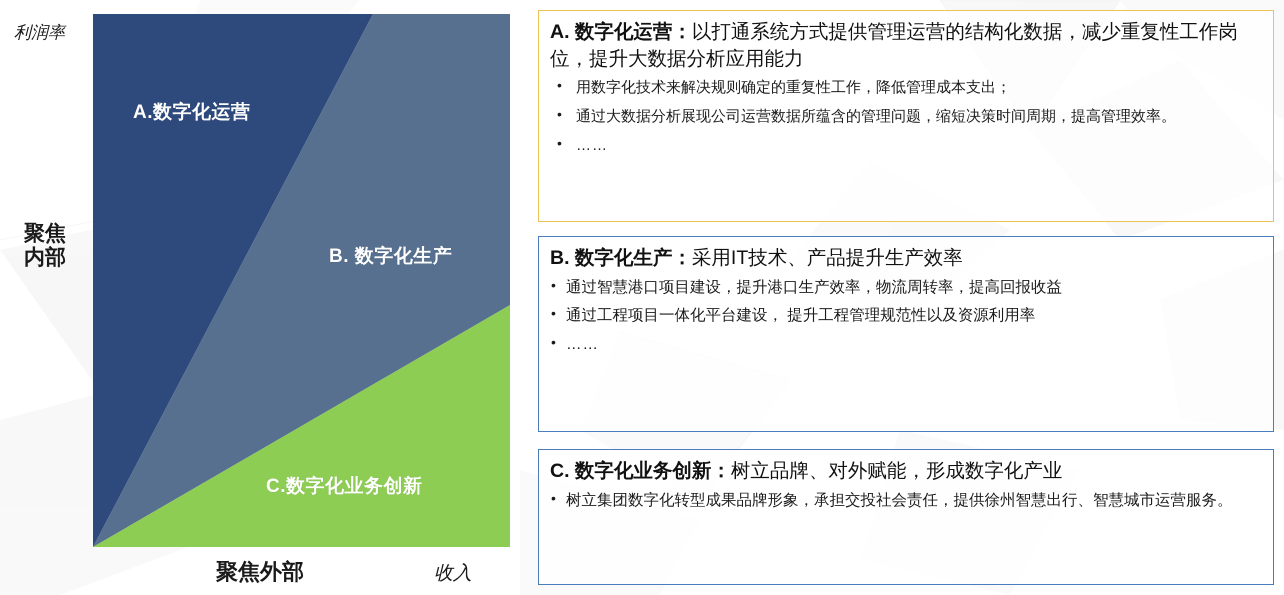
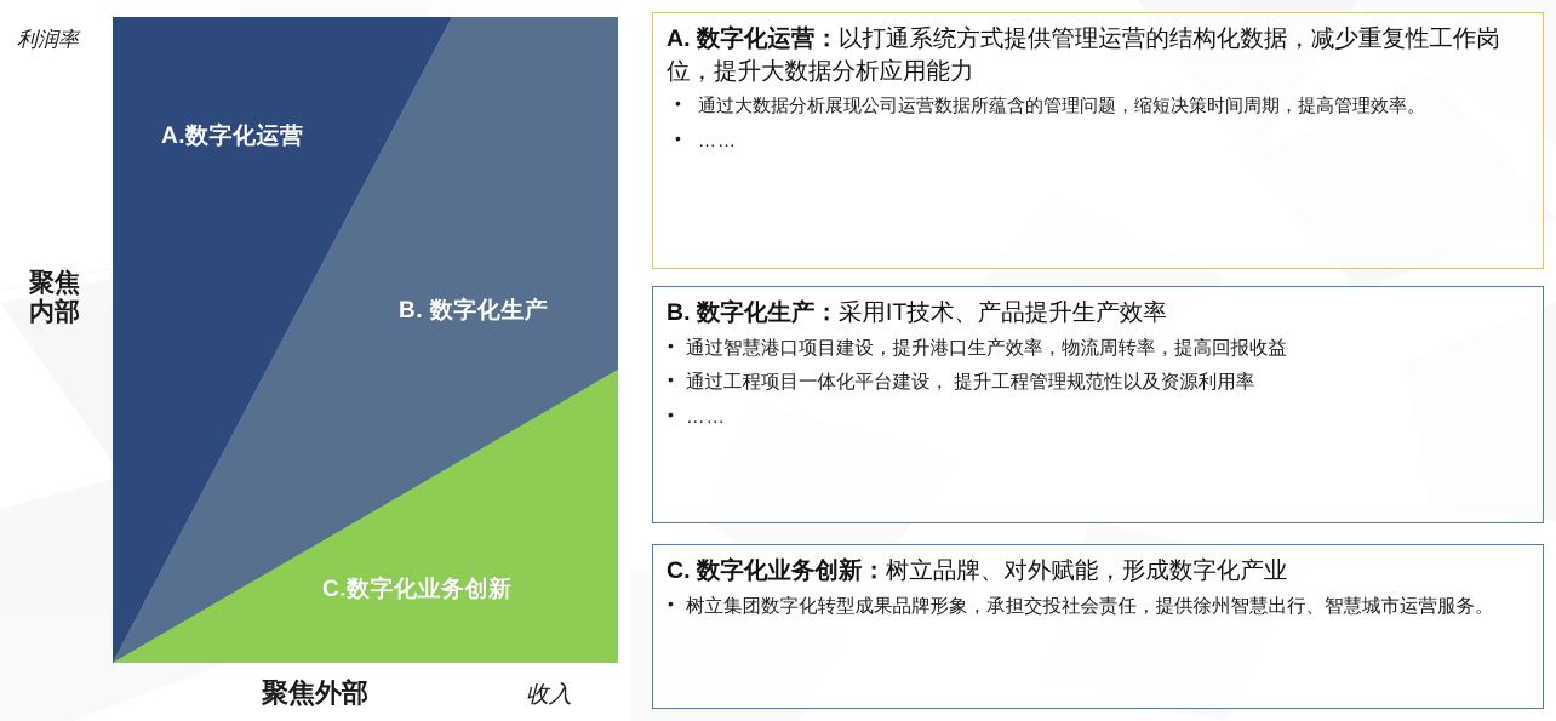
  利润率
  聚焦
  内部
  聚焦外部
  收入
  A.数字化运营
  B. 数字化生产
  C.数字化业务创新
  A. 数字化运营：以打通系统方式提供管理运营的结构化数据，减少重复性工作岗位，提升大数据分析应用能力
- 用数字化技术来解决规则确定的重复性工作，降低管理成本支出；
  通过大数据分析展现公司运营数据所蕴含的管理问题，缩短决策时间周期，提高管理效率。
  ……
  B. 数字化生产：采用IT技术、产品提升生产效率
  通过智慧港口项目建设，提升港口生产效率，物流周转率，提高回报收益
  通过工程项目一体化平台建设， 提升工程管理规范性以及资源利用率
  ……
  C. 数字化业务创新：树立品牌、对外赋能，形成数字化产业
  树立集团数字化转型成果品牌形象，承担交投社会责任，提供徐州智慧出行、智慧城市运营服务。
